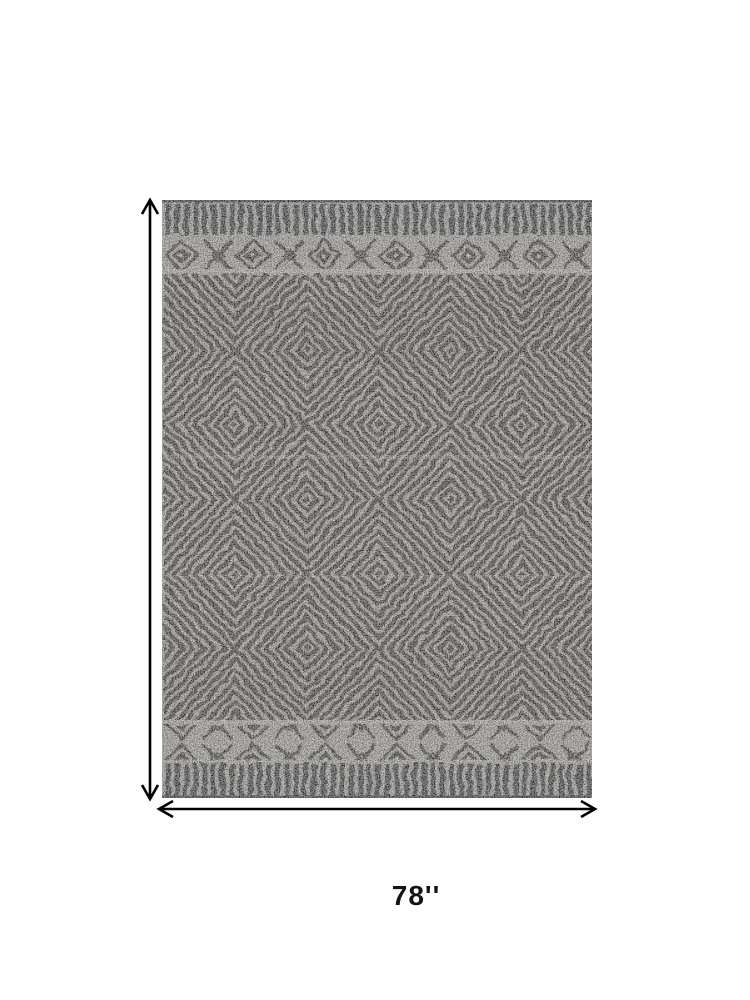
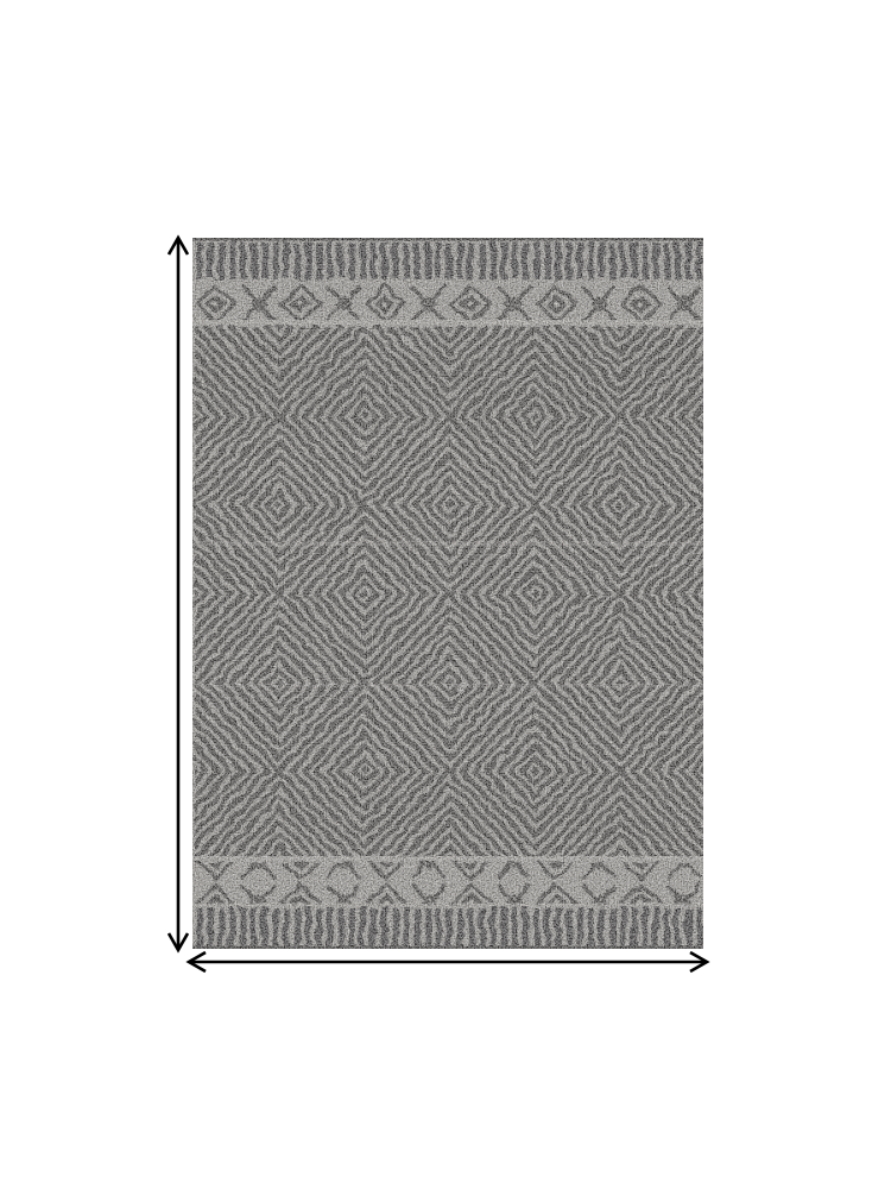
- 78''
